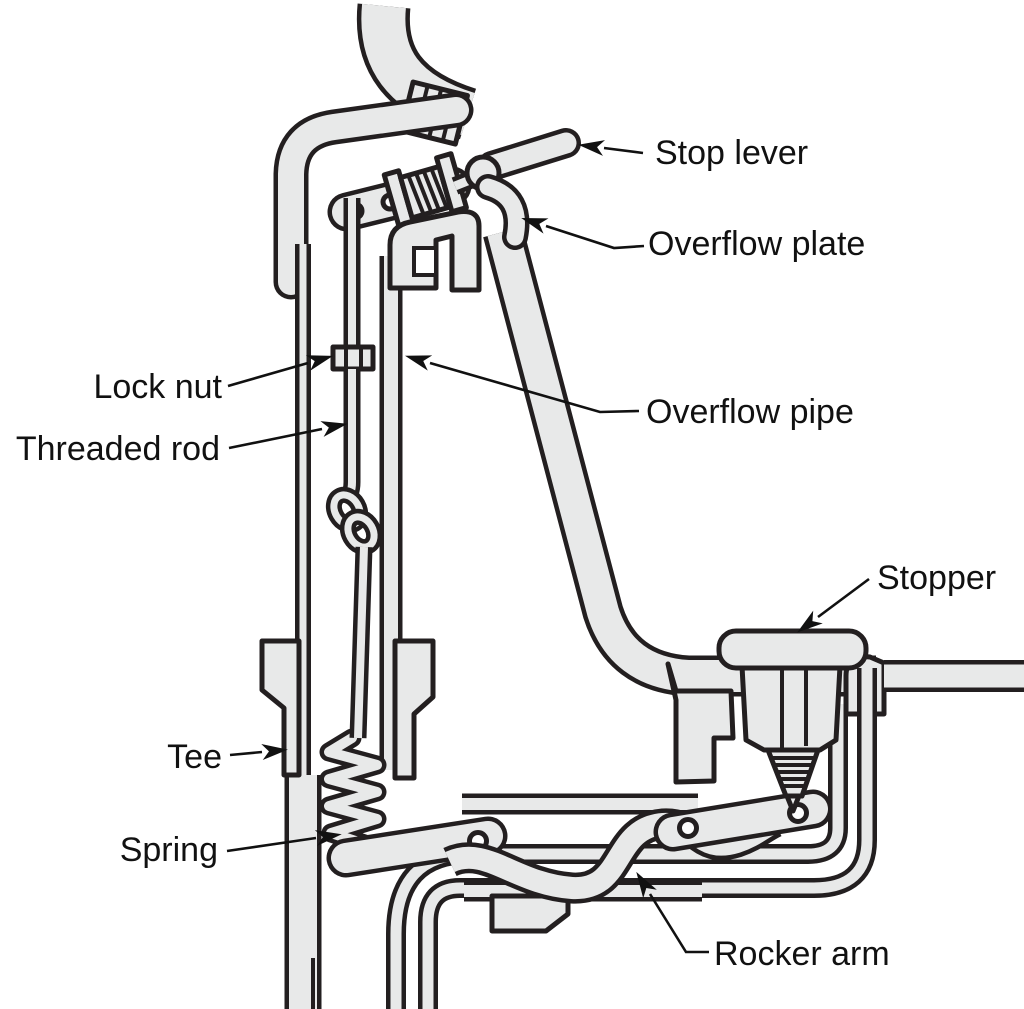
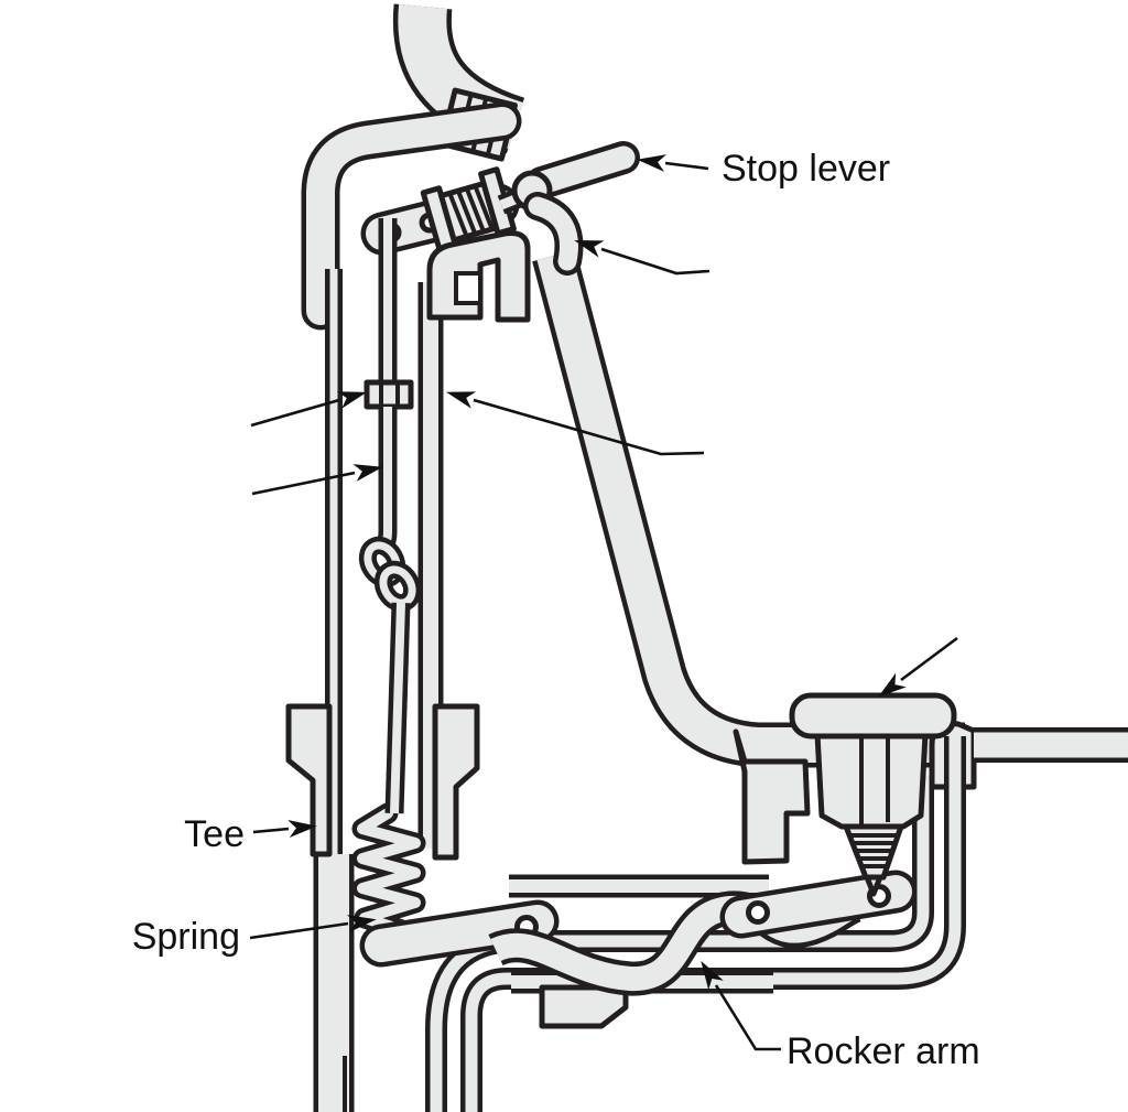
  Stop lever
- Overflow plate
- Lock nut
- Threaded rod
- Overflow pipe
- Stopper
  Tee
  Spring
  Rocker arm
